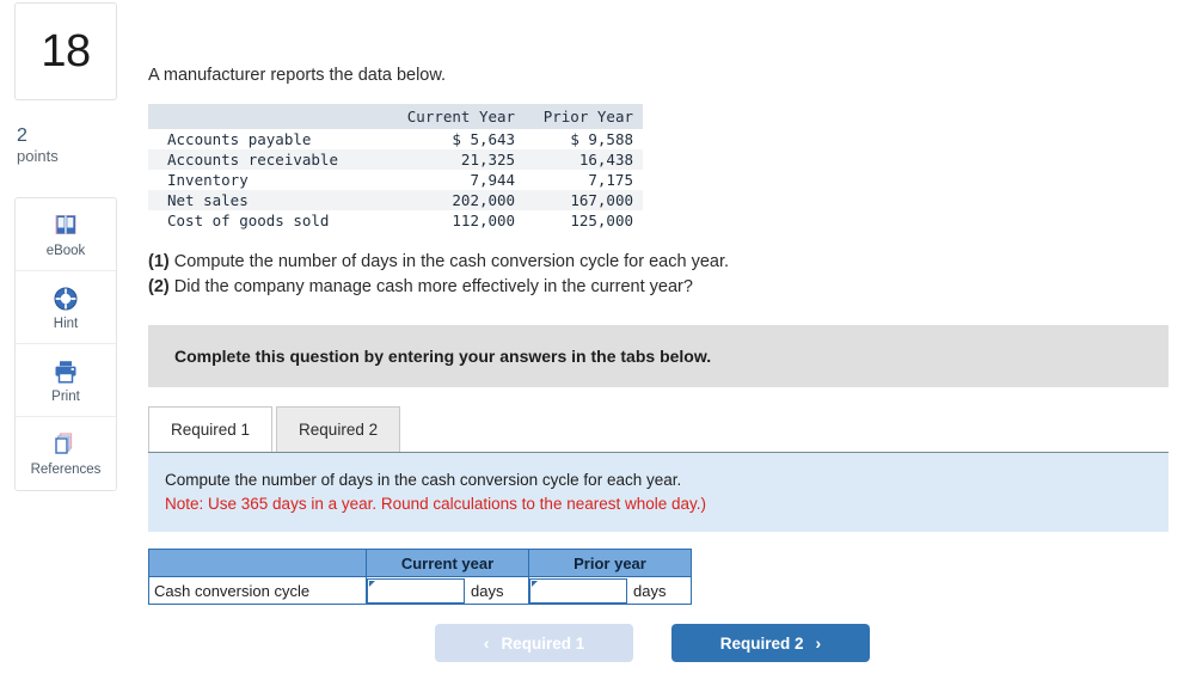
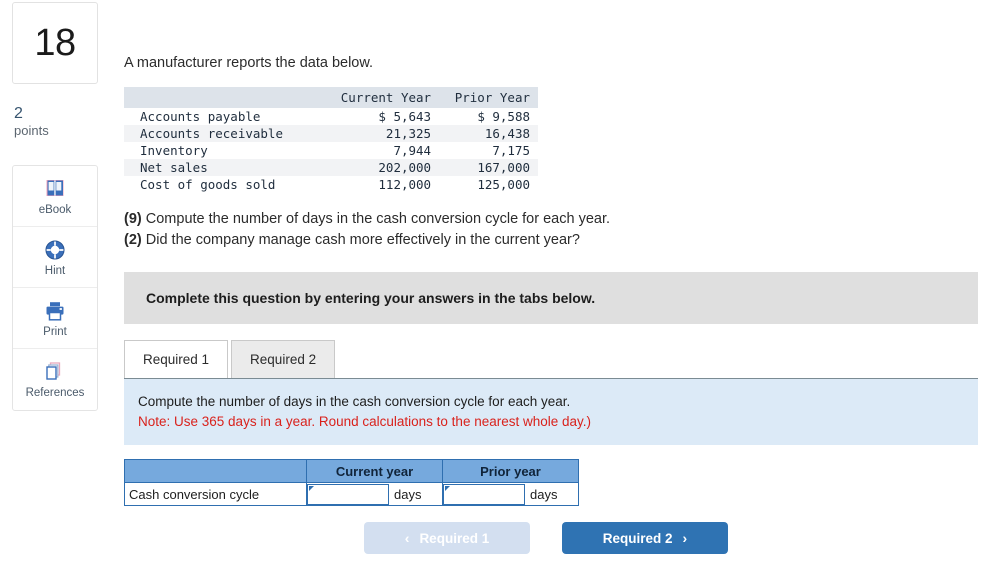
  18
  2
  points
  eBook
  Hint
  Print
  References
  A manufacturer reports the data below.
  	Current Year	Prior Year
  Accounts payable	$ 5,643	$ 9,588
  Accounts receivable	21,325	16,438
  Inventory	7,944	7,175
  Net sales	202,000	167,000
  Cost of goods sold	112,000	125,000
- (1) Compute the number of days in the cash conversion cycle for each year.
+ (9) Compute the number of days in the cash conversion cycle for each year.
  (2) Did the company manage cash more effectively in the current year?
  Complete this question by entering your answers in the tabs below.
  Required 1
  Required 2
  Compute the number of days in the cash conversion cycle for each year.
  Note: Use 365 days in a year. Round calculations to the nearest whole day.)
  	Current year	Prior year
  Cash conversion cycle	days	days
  ‹
  Required 1
  Required 2
  ›
